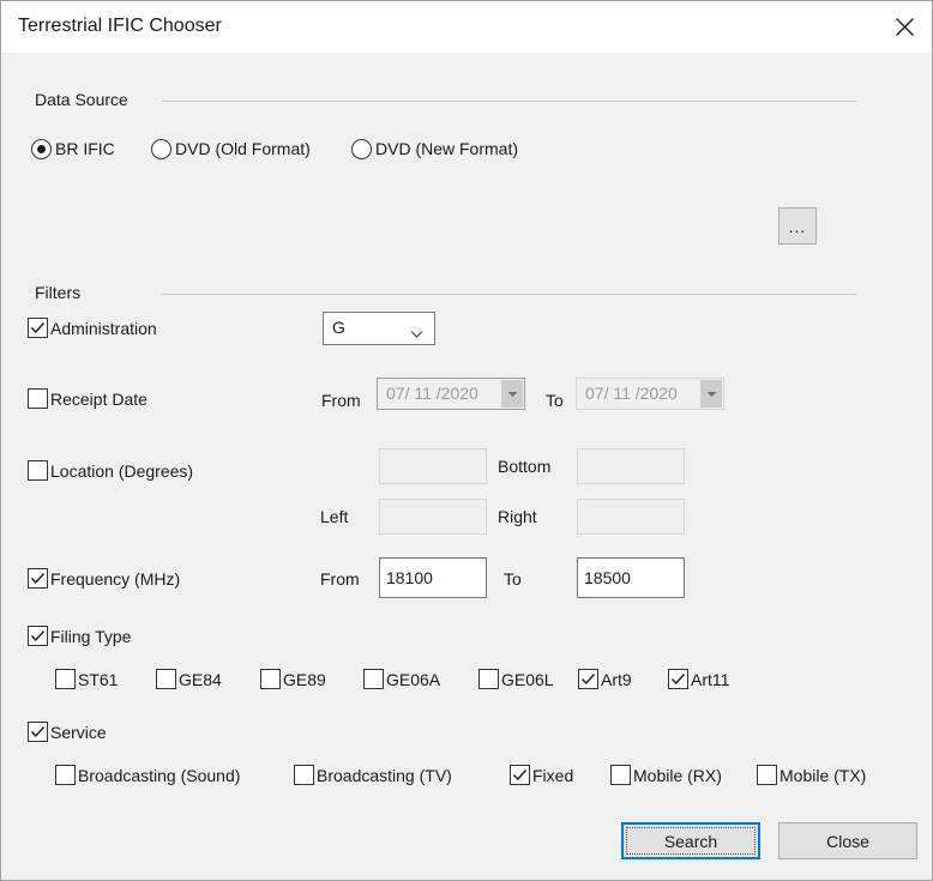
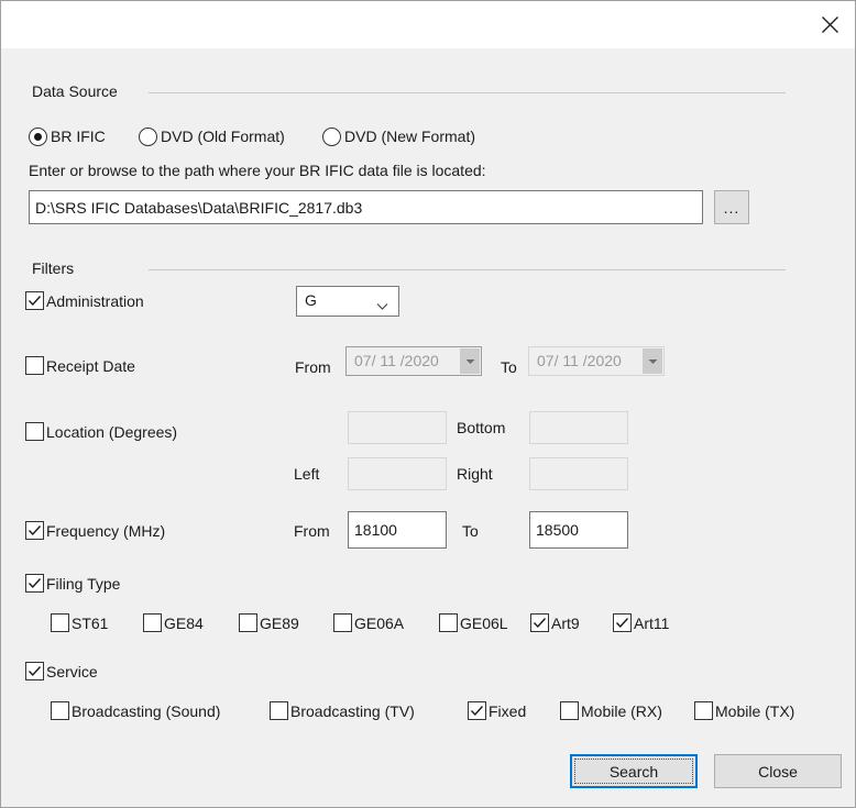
- Terrestrial IFIC Chooser
  Data Source
  BR IFIC
  DVD (Old Format)
  DVD (New Format)
+ Enter or browse to the path where your BR IFIC data file is located:
+ D:\SRS IFIC Databases\Data\BRIFIC_2817.db3
  ...
  Filters
  Administration
  G
  Receipt Date
  From
  07/ 11 /2020
  To
  07/ 11 /2020
  Location (Degrees)
  Bottom
  Left
  Right
  Frequency (MHz)
  From
  18100
  To
  18500
  Filing Type
  ST61
  GE84
  GE89
  GE06A
  GE06L
  Art9
  Art11
  Service
  Broadcasting (Sound)
  Broadcasting (TV)
  Fixed
  Mobile (RX)
  Mobile (TX)
  Search
  Close
